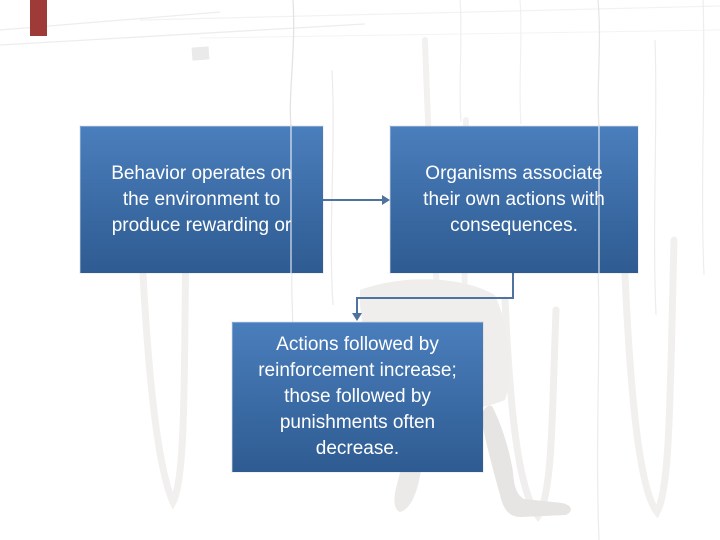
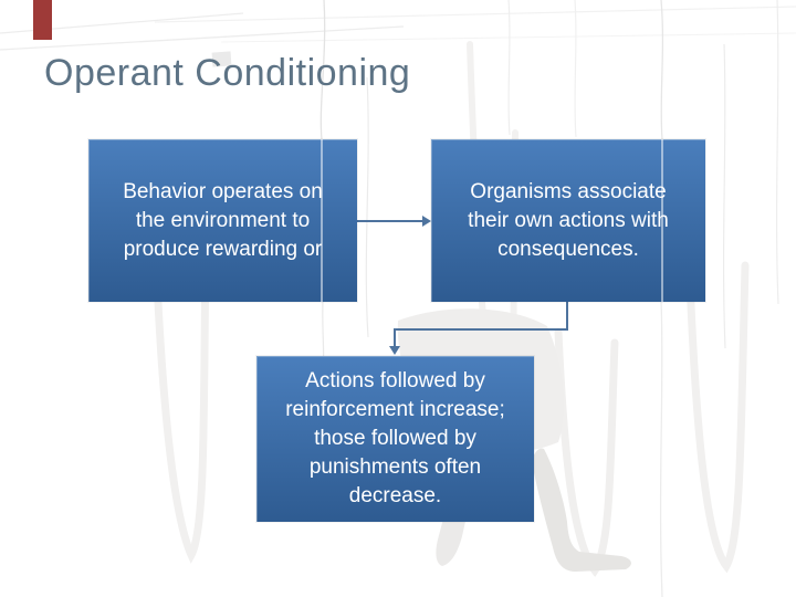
+ Operant Conditioning
  Behavior operates on
  the environment to
  produce rewarding or
  Organisms associate
  their own actions with
  consequences.
  Actions followed by
  reinforcement increase;
  those followed by
  punishments often
  decrease.
